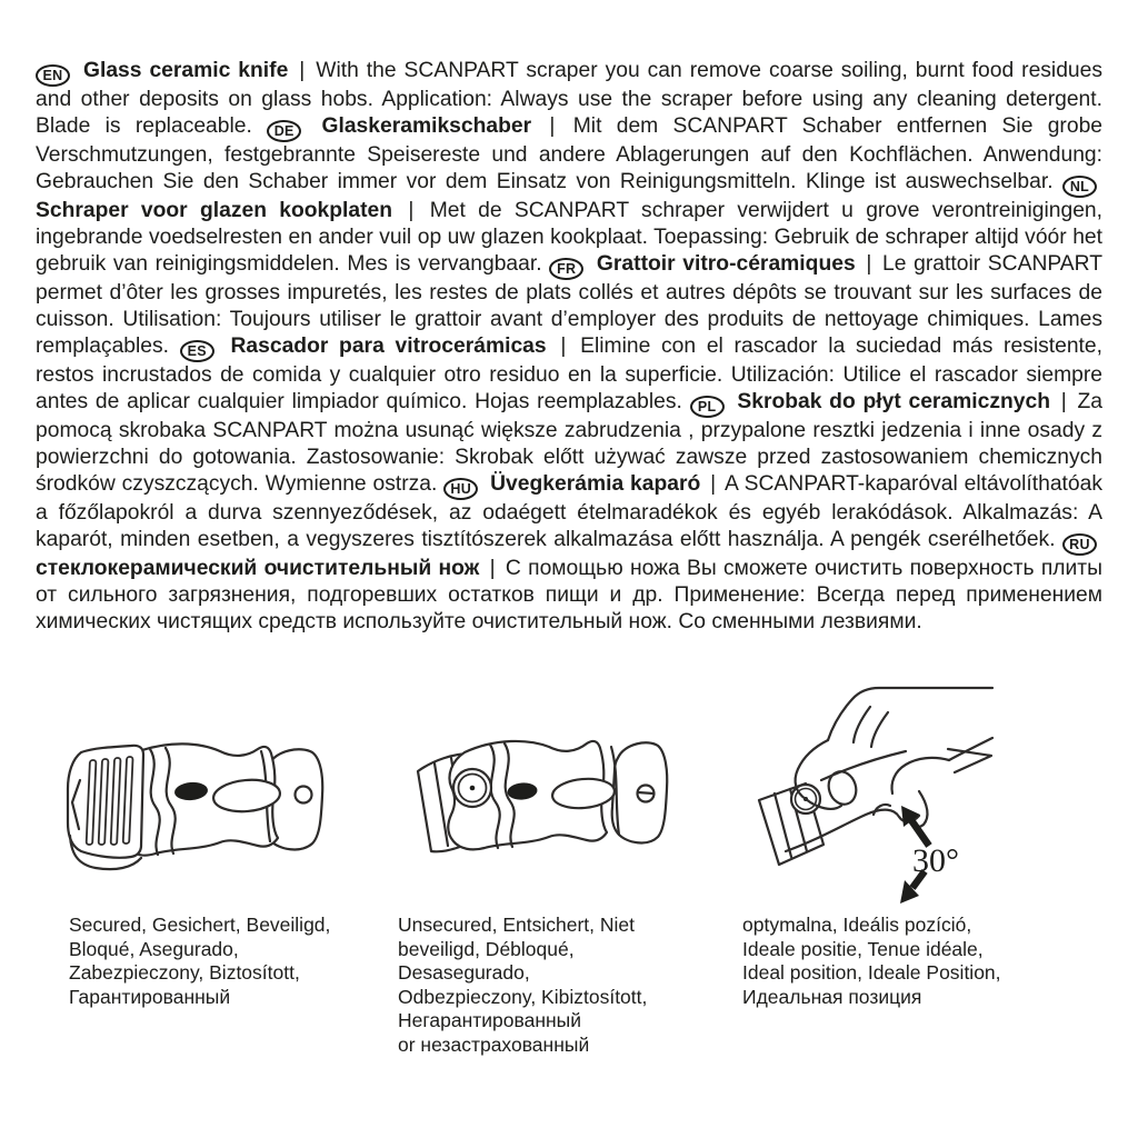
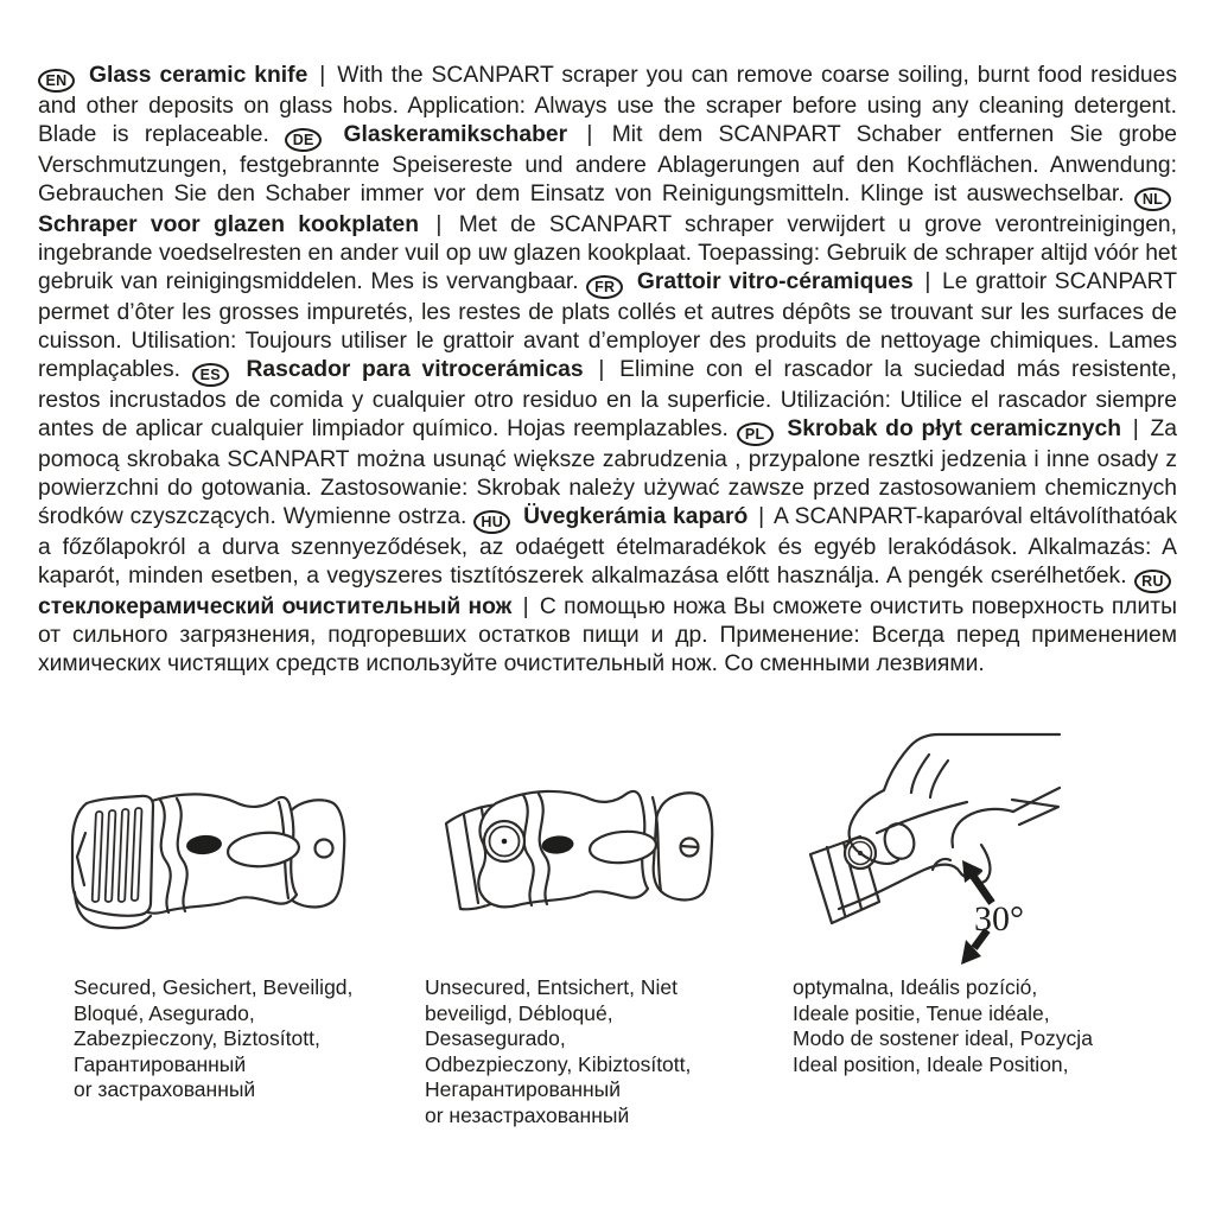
- EN Glass ceramic knife | With the SCANPART scraper you can remove coarse soiling, burnt food residues and other deposits on glass hobs. Application: Always use the scraper before using any cleaning detergent. Blade is replaceable. DE Glaskeramikschaber | Mit dem SCANPART Schaber entfernen Sie grobe Verschmutzungen, festgebrannte Speisereste und andere Ablagerungen auf den Kochflächen. Anwendung: Gebrauchen Sie den Schaber immer vor dem Einsatz von Reinigungsmitteln. Klinge ist auswechselbar. NL Schraper voor glazen kookplaten | Met de SCANPART schraper verwijdert u grove verontreinigingen, ingebrande voedselresten en ander vuil op uw glazen kookplaat. Toepassing: Gebruik de schraper altijd vóór het gebruik van reinigingsmiddelen. Mes is vervangbaar. FR Grattoir vitro-céramiques | Le grattoir SCANPART permet d’ôter les grosses impuretés, les restes de plats collés et autres dépôts se trouvant sur les surfaces de cuisson. Utilisation: Toujours utiliser le grattoir avant d’employer des produits de nettoyage chimiques. Lames remplaçables. ES Rascador para vitrocerámicas | Elimine con el rascador la suciedad más resistente, restos incrustados de comida y cualquier otro residuo en la superficie. Utilización: Utilice el rascador siempre antes de aplicar cualquier limpiador químico. Hojas reemplazables. PL Skrobak do płyt ceramicznych | Za pomocą skrobaka SCANPART można usunąć większe zabrudzenia , przypalone resztki jedzenia i inne osady z powierzchni do gotowania. Zastosowanie: Skrobak előtt używać zawsze przed zastosowaniem chemicznych środków czyszczących. Wymienne ostrza. HU Üvegkerámia kaparó | A SCANPART-kaparóval eltávolíthatóak a főzőlapokról a durva szennyeződések, az odaégett ételmaradékok és egyéb lerakódások. Alkalmazás: A kaparót, minden esetben, a vegyszeres tisztítószerek alkalmazása előtt használja. A pengék cserélhetőek. RU стеклокерамический очистительный нож | С помощью ножа Вы сможете очистить поверхность плиты от сильного загрязнения, подгоревших остатков пищи и др. Применение: Всегда перед применением химических чистящих средств используйте очистительный нож. Со сменными лезвиями.
+ EN Glass ceramic knife | With the SCANPART scraper you can remove coarse soiling, burnt food residues and other deposits on glass hobs. Application: Always use the scraper before using any cleaning detergent. Blade is replaceable. DE Glaskeramikschaber | Mit dem SCANPART Schaber entfernen Sie grobe Verschmutzungen, festgebrannte Speisereste und andere Ablagerungen auf den Kochflächen. Anwendung: Gebrauchen Sie den Schaber immer vor dem Einsatz von Reinigungsmitteln. Klinge ist auswechselbar. NL Schraper voor glazen kookplaten | Met de SCANPART schraper verwijdert u grove verontreinigingen, ingebrande voedselresten en ander vuil op uw glazen kookplaat. Toepassing: Gebruik de schraper altijd vóór het gebruik van reinigingsmiddelen. Mes is vervangbaar. FR Grattoir vitro-céramiques | Le grattoir SCANPART permet d’ôter les grosses impuretés, les restes de plats collés et autres dépôts se trouvant sur les surfaces de cuisson. Utilisation: Toujours utiliser le grattoir avant d’employer des produits de nettoyage chimiques. Lames remplaçables. ES Rascador para vitrocerámicas | Elimine con el rascador la suciedad más resistente, restos incrustados de comida y cualquier otro residuo en la superficie. Utilización: Utilice el rascador siempre antes de aplicar cualquier limpiador químico. Hojas reemplazables. PL Skrobak do płyt ceramicznych | Za pomocą skrobaka SCANPART można usunąć większe zabrudzenia , przypalone resztki jedzenia i inne osady z powierzchni do gotowania. Zastosowanie: Skrobak należy używać zawsze przed zastosowaniem chemicznych środków czyszczących. Wymienne ostrza. HU Üvegkerámia kaparó | A SCANPART-kaparóval eltávolíthatóak a főzőlapokról a durva szennyeződések, az odaégett ételmaradékok és egyéb lerakódások. Alkalmazás: A kaparót, minden esetben, a vegyszeres tisztítószerek alkalmazása előtt használja. A pengék cserélhetőek. RU стеклокерамический очистительный нож | С помощью ножа Вы сможете очистить поверхность плиты от сильного загрязнения, подгоревших остатков пищи и др. Применение: Всегда перед применением химических чистящих средств используйте очистительный нож. Со сменными лезвиями.
  30°
  Secured, Gesichert, Beveiligd,
  Bloqué, Asegurado,
  Zabezpieczony, Biztosított,
  Гарантированный
+ or застрахованный
  Unsecured, Entsichert, Niet
  beveiligd, Débloqué,
  Desasegurado,
  Odbezpieczony, Kibiztosított,
  Негарантированный
  or незастрахованный
  optymalna, Ideális pozíció,
  Ideale positie, Tenue idéale,
+ Modo de sostener ideal, Pozycja
  Ideal position, Ideale Position,
- Идеальная позиция
